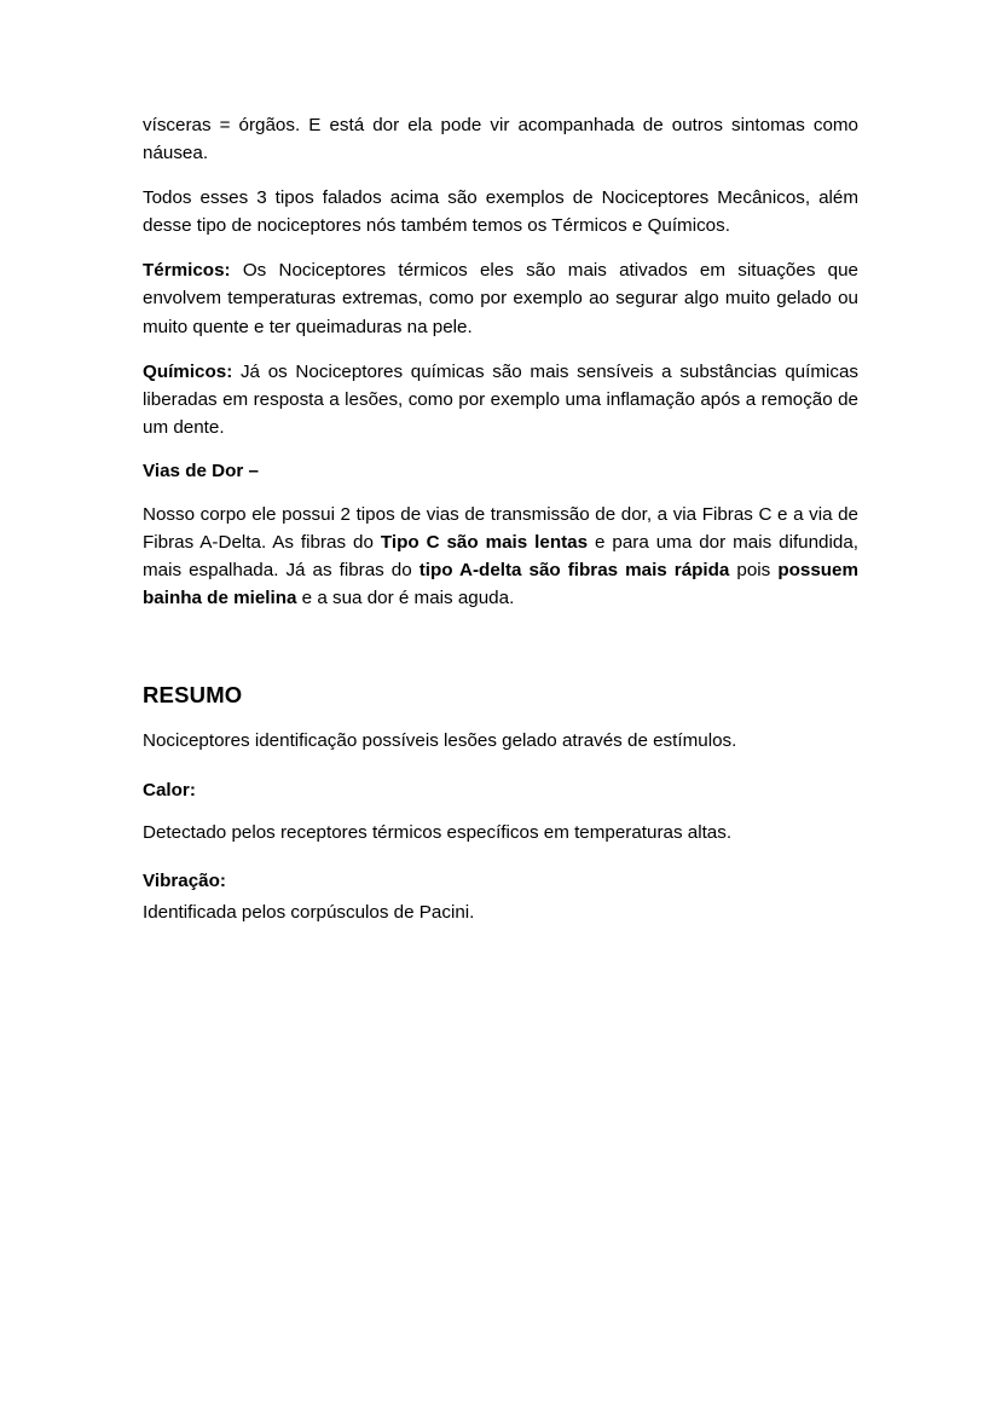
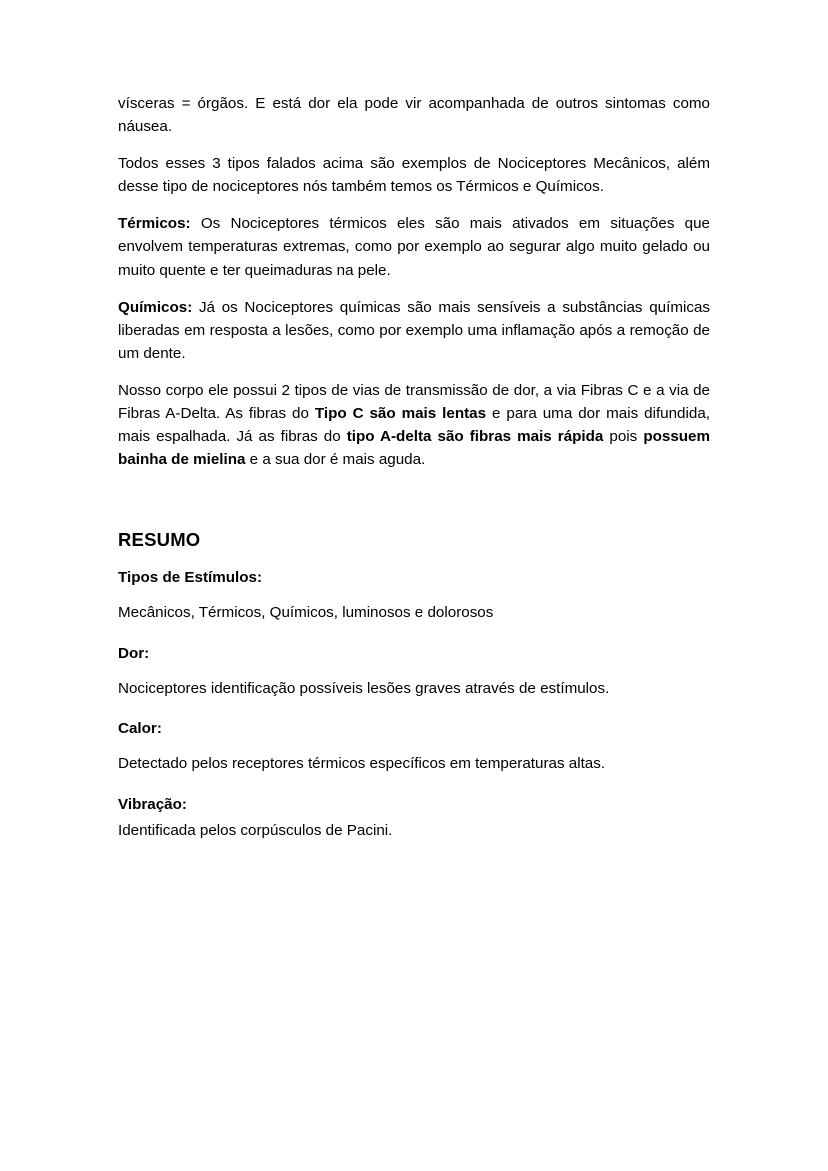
  vísceras = órgãos. E está dor ela pode vir acompanhada de outros sintomas como náusea.
  Todos esses 3 tipos falados acima são exemplos de Nociceptores Mecânicos, além desse tipo de nociceptores nós também temos os Térmicos e Químicos.
  Térmicos: Os Nociceptores térmicos eles são mais ativados em situações que envolvem temperaturas extremas, como por exemplo ao segurar algo muito gelado ou muito quente e ter queimaduras na pele.
  Químicos: Já os Nociceptores químicas são mais sensíveis a substâncias químicas liberadas em resposta a lesões, como por exemplo uma inflamação após a remoção de um dente.
- Vias de Dor –
  Nosso corpo ele possui 2 tipos de vias de transmissão de dor, a via Fibras C e a via de Fibras A-Delta. As fibras do Tipo C são mais lentas e para uma dor mais difundida, mais espalhada. Já as fibras do tipo A-delta são fibras mais rápida pois possuem bainha de mielina e a sua dor é mais aguda.
  RESUMO
+ Tipos de Estímulos:
+ Mecânicos, Térmicos, Químicos, luminosos e dolorosos
+ Dor:
- Nociceptores identificação possíveis lesões gelado através de estímulos.
+ Nociceptores identificação possíveis lesões graves através de estímulos.
  Calor:
  Detectado pelos receptores térmicos específicos em temperaturas altas.
  Vibração:
  Identificada pelos corpúsculos de Pacini.
